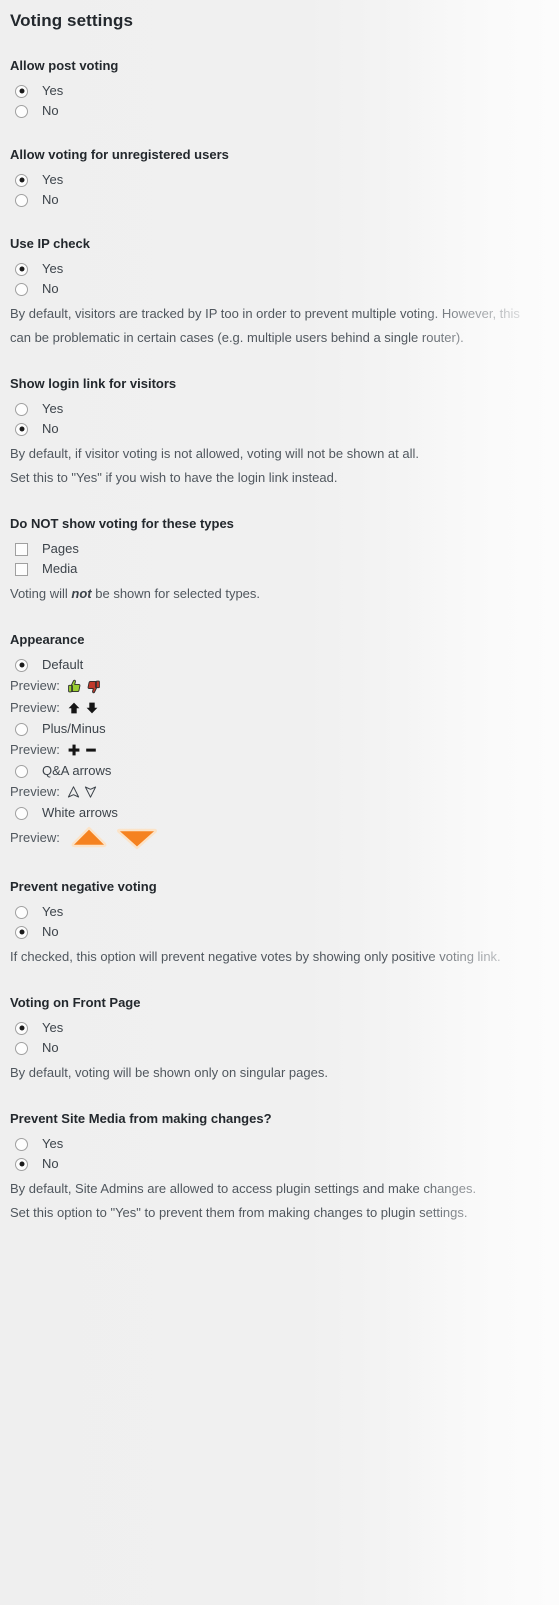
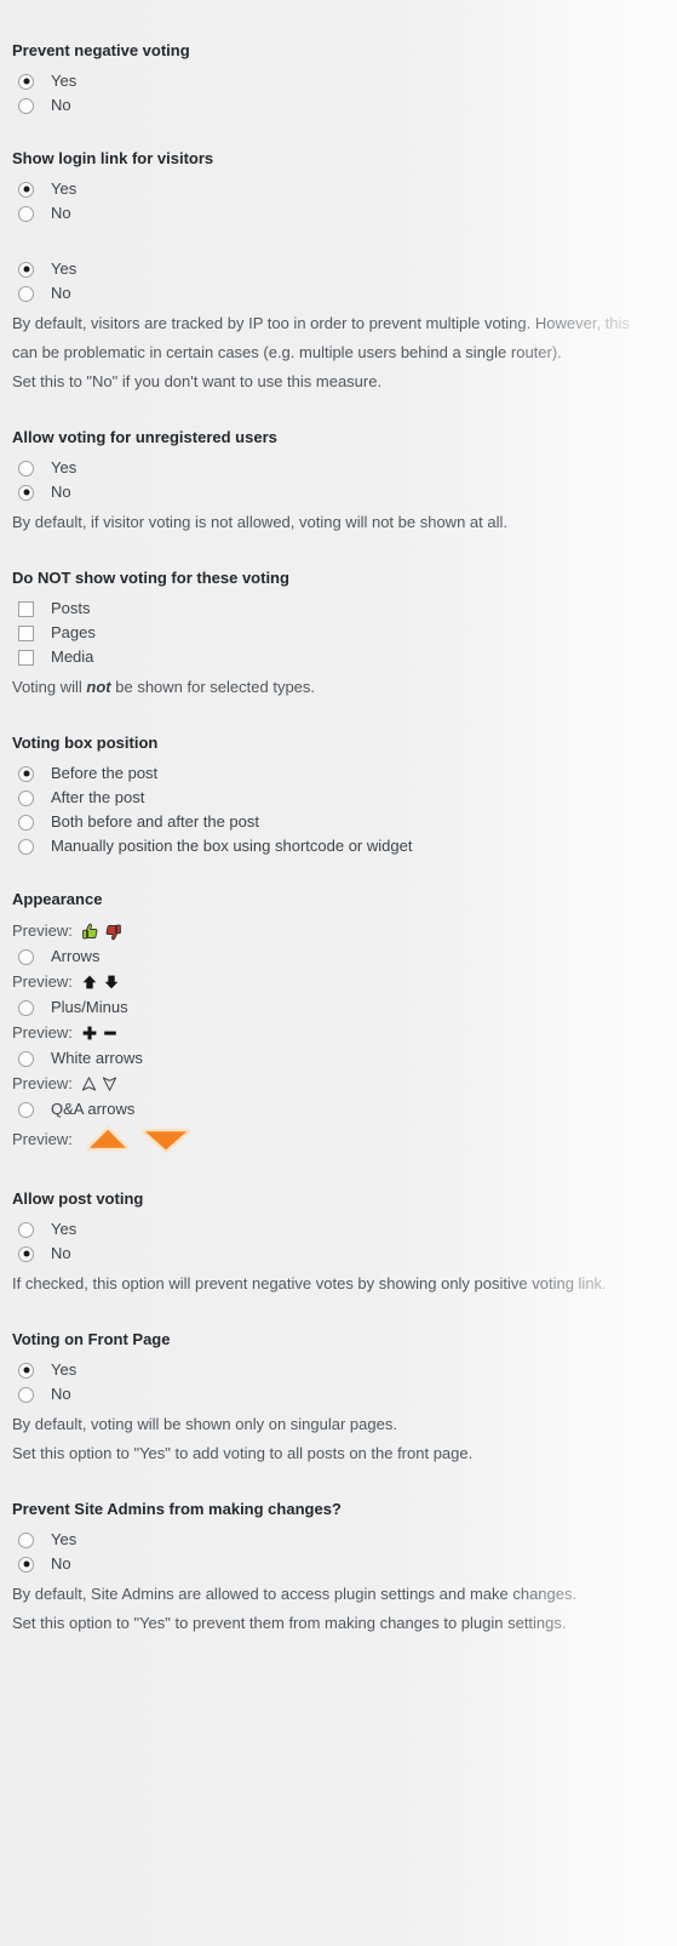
- Voting settings
- Allow post voting
+ Prevent negative voting
  Yes
  No
- Allow voting for unregistered users
+ Show login link for visitors
  Yes
  No
- Use IP check
  Yes
  No
  By default, visitors are tracked by IP too in order to prevent multiple v can be problematic in certain cases (e.g. multiple users behind a sing
+ Set this to "No" if you don't want to use this measure.
- Show login link for visitors
+ Allow voting for unregistered users
  Yes
  No
  By default, if visitor voting is not allowed, voting will not be shown at a
- Set this to "Yes" if you wish to have the login link instead.
- Do NOT show voting for these types
+ Do NOT show voting for these voting
+ Posts
  Pages
  Media
  Voting will not be shown for selected types.
+ Voting box position
+ Before the post
+ After the post
+ Both before and after the post
+ Manually position the box using shortcode or widget
  Appearance
- Default
  Preview:
+ Arrows
  Preview:
  Plus/Minus
  Preview:
- Q&A arrows
+ White arrows
  Preview:
- White arrows
+ Q&A arrows
  Preview:
- Prevent negative voting
+ Allow post voting
  Yes
  No
  If checked, this option will prevent negative votes by showing only po
  Voting on Front Page
  Yes
  No
  By default, voting will be shown only on singular pages.
+ Set this option to "Yes" to add voting to all posts on the front page.
- Prevent Site Media from making changes?
+ Prevent Site Admins from making changes?
  Yes
  No
  By default, Site Admins are allowed to access plugin settings and ma
  Set this option to "Yes" to prevent them from making changes to plugi
